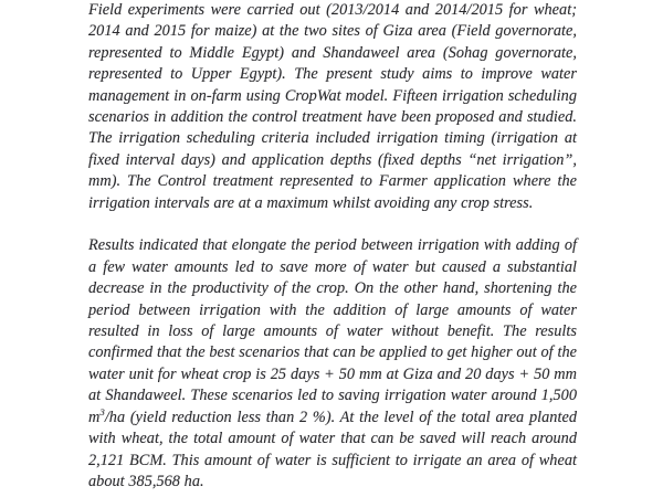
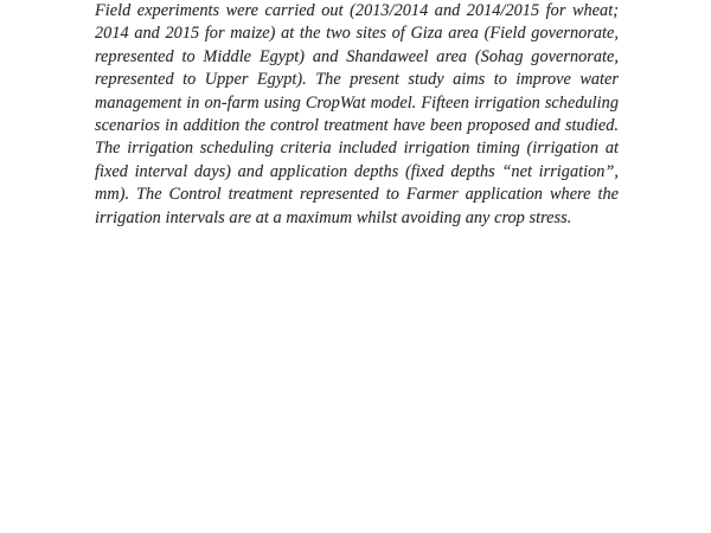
  Field experiments were carried out (2013/2014 and 2014/2015 for wheat; 2014 and 2015 for maize) at the two sites of Giza area (Field governorate, represented to Middle Egypt) and Shandaweel area (Sohag governorate, represented to Upper Egypt). The present study aims to improve water management in on-farm using CropWat model. Fifteen irrigation scheduling scenarios in addition the control treatment have been proposed and studied. The irrigation scheduling criteria included irrigation timing (irrigation at fixed interval days) and application depths (fixed depths “net irrigation”, mm). The Control treatment represented to Farmer application where the irrigation intervals are at a maximum whilst avoiding any crop stress.
- Results indicated that elongate the period between irrigation with adding of a few water amounts led to save more of water but caused a substantial decrease in the productivity of the crop. On the other hand, shortening the period between irrigation with the addition of large amounts of water resulted in loss of large amounts of water without benefit. The results confirmed that the best scenarios that can be applied to get higher out of the water unit for wheat crop is 25 days + 50 mm at Giza and 20 days + 50 mm at Shandaweel. These scenarios led to saving irrigation water around 1,500 m3/ha (yield reduction less than 2 %). At the level of the total area planted with wheat, the total amount of water that can be saved will reach around 2,121 BCM. This amount of water is sufficient to irrigate an area of wheat about 385,568 ha.
